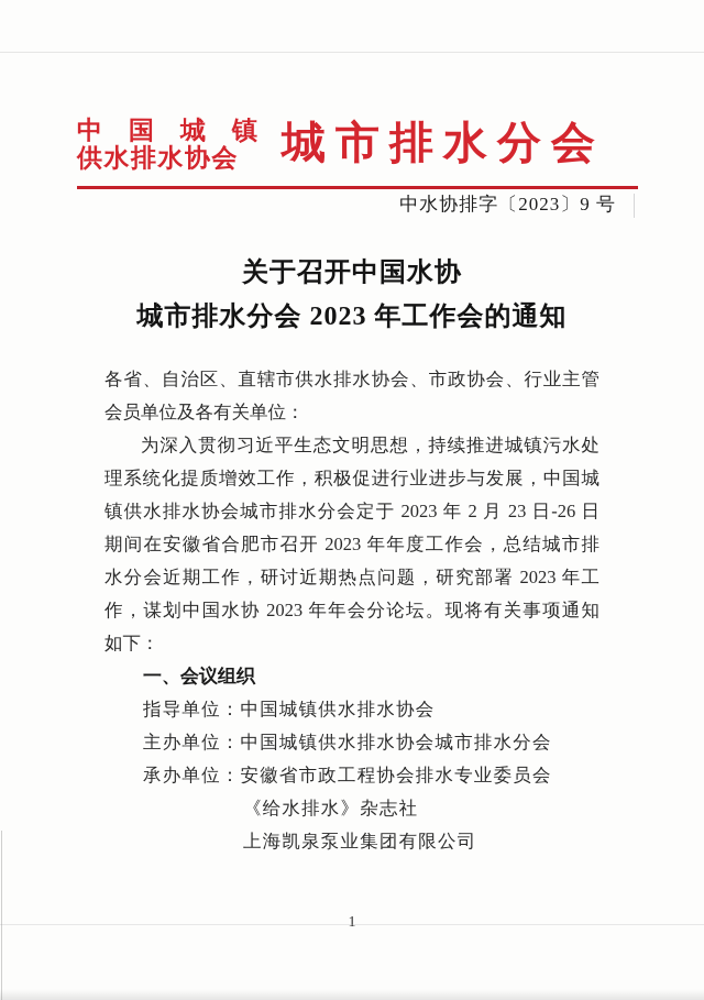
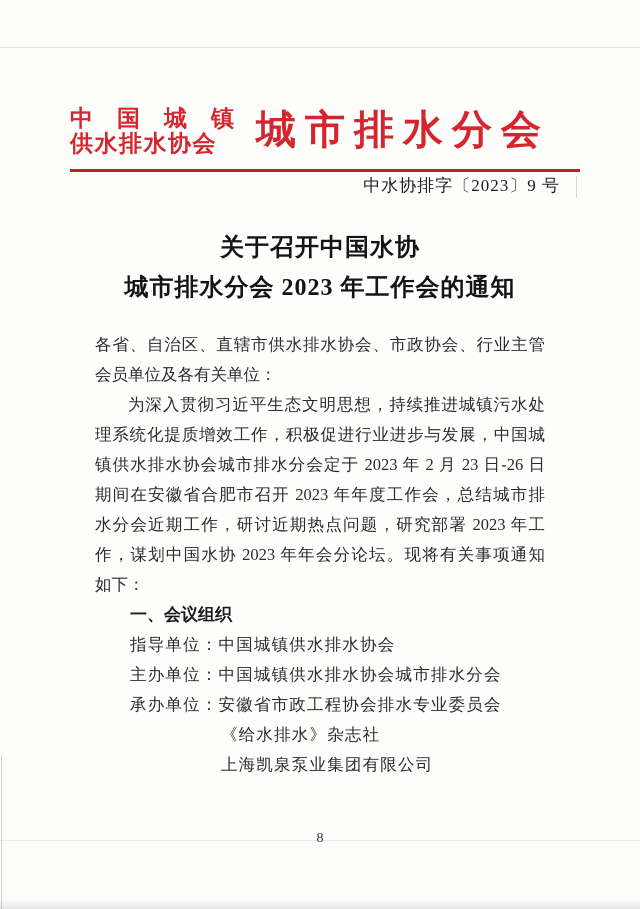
  中国城镇
  供水排水协会
  城市排水分会
  中水协排字〔2023〕9 号
  关于召开中国水协
  城市排水分会 2023 年工作会的通知
  各省、自治区、直辖市供水排水协会、市政协会、行业主管
  会员单位及各有关单位：
  为深入贯彻习近平生态文明思想，持续推进城镇污水处
  理系统化提质增效工作，积极促进行业进步与发展，中国城
  镇供水排水协会城市排水分会定于 2023 年 2 月 23 日-26 日
  期间在安徽省合肥市召开 2023 年年度工作会，总结城市排
  水分会近期工作，研讨近期热点问题，研究部署 2023 年工
  作，谋划中国水协 2023 年年会分论坛。现将有关事项通知
  如下：
  一、会议组织
  指导单位：中国城镇供水排水协会
  主办单位：中国城镇供水排水协会城市排水分会
  承办单位：安徽省市政工程协会排水专业委员会
  《给水排水》杂志社
  上海凯泉泵业集团有限公司
- 1
+ 8
